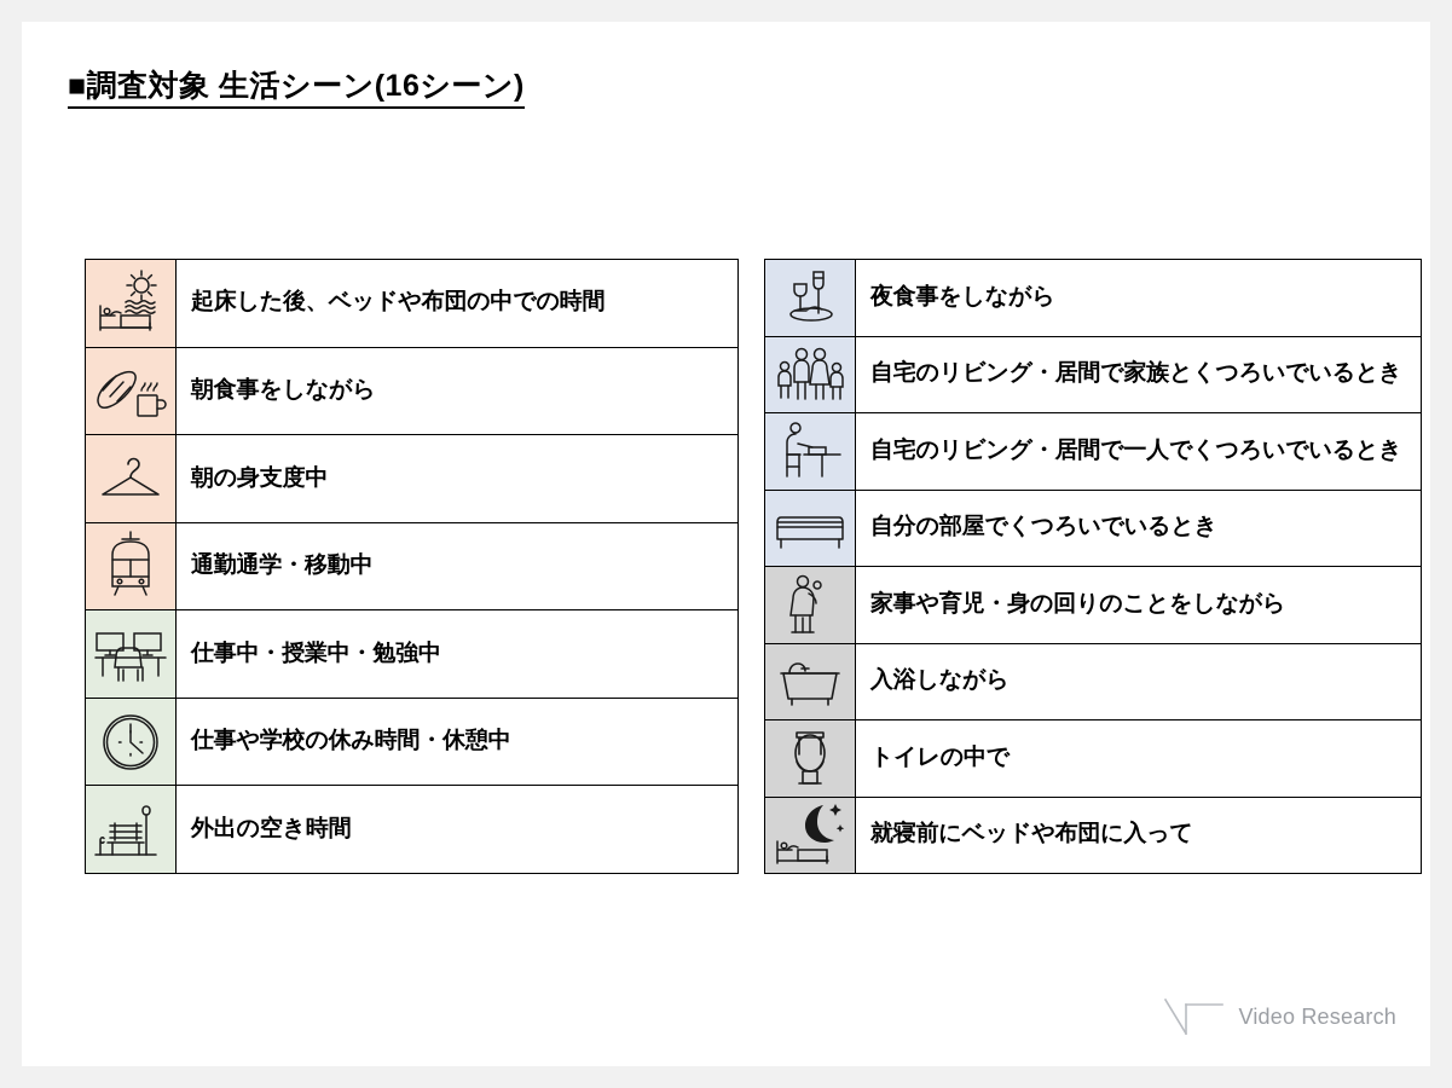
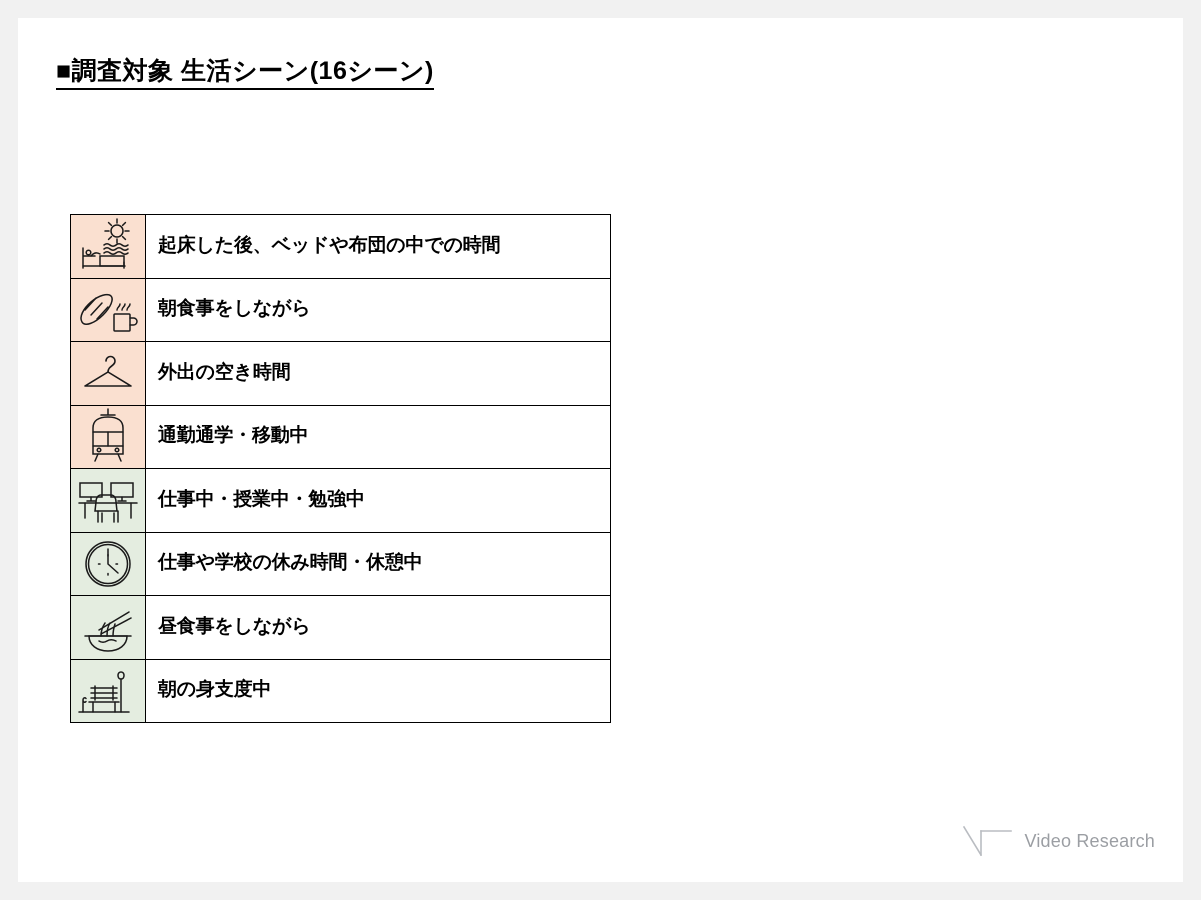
  ■調査対象 生活シーン(16シーン)
  	起床した後、ベッドや布団の中での時間
  	朝食事をしながら
- 	朝の身支度中
+ 	外出の空き時間
  	通勤通学・移動中
  	仕事中・授業中・勉強中
  	仕事や学校の休み時間・休憩中
+ 	昼食事をしながら
- 	外出の空き時間
+ 	朝の身支度中
- 	夜食事をしながら
- 	自宅のリビング・居間で家族とくつろいでいるとき
- 	自宅のリビング・居間で一人でくつろいでいるとき
- 	自分の部屋でくつろいでいるとき
- 	家事や育児・身の回りのことをしながら
- 	入浴しながら
- 	トイレの中で
- 	就寝前にベッドや布団に入って
  Video Research
